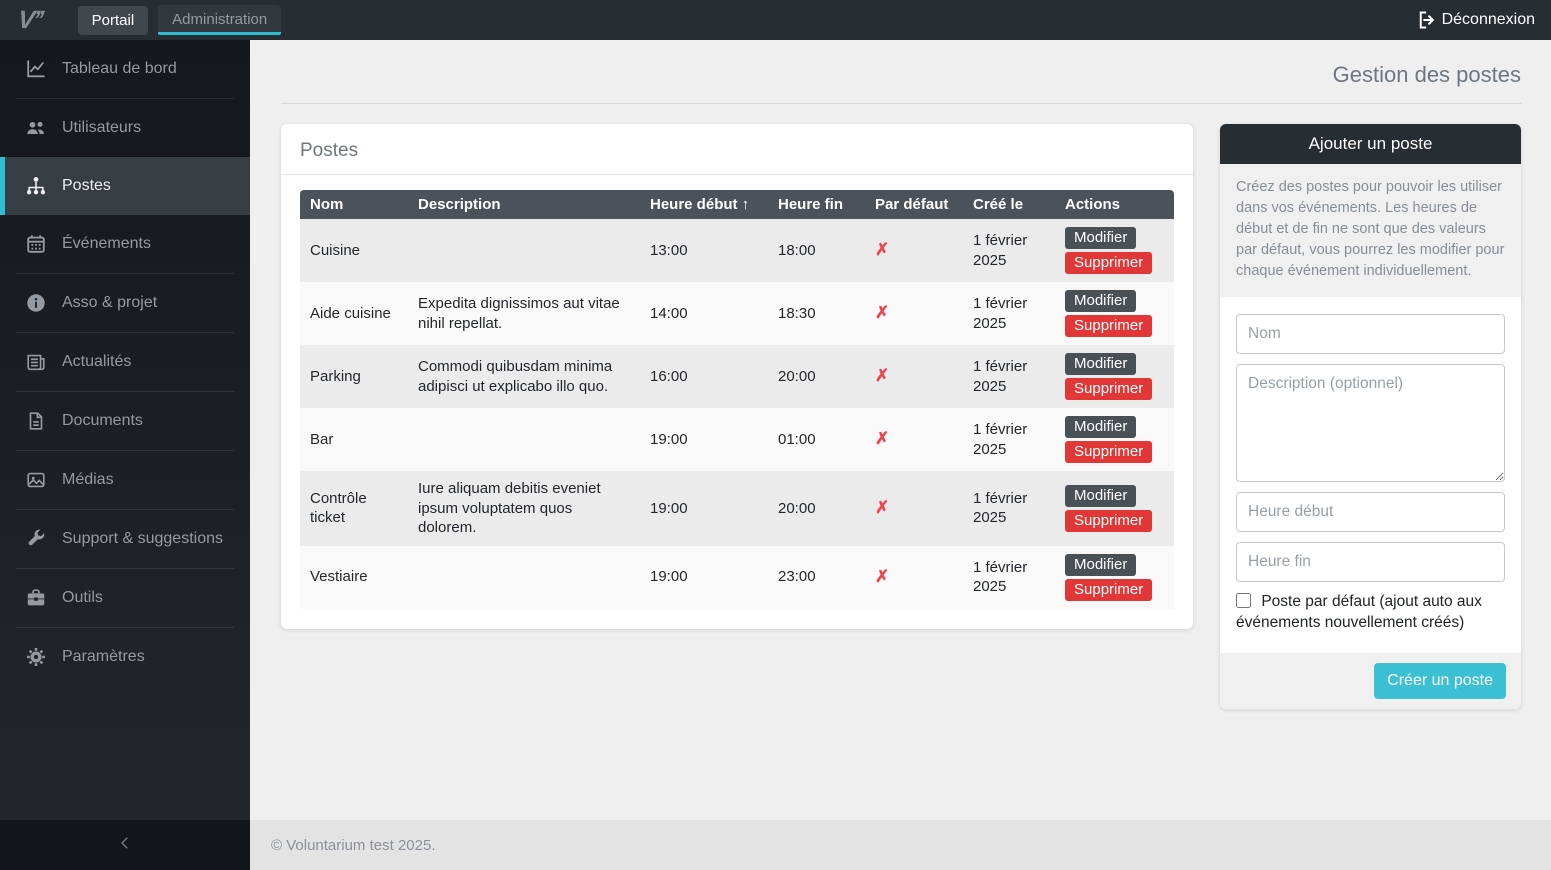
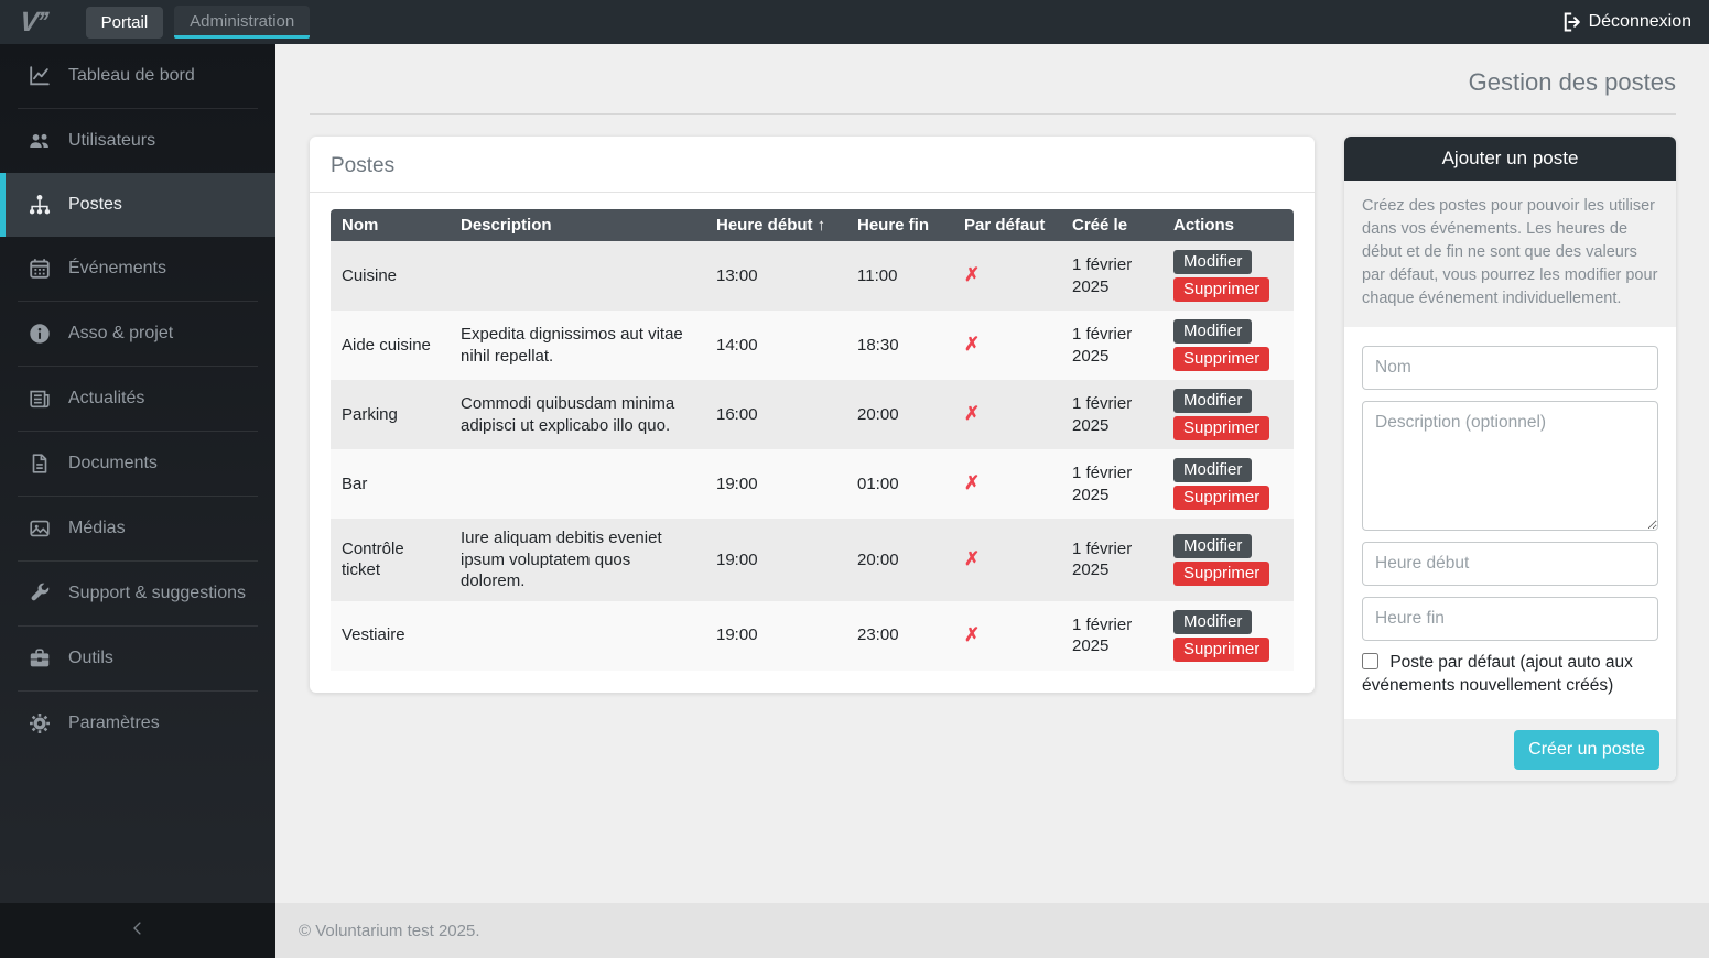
  Portail
  Administration
  Déconnexion
  Tableau de bord
  Utilisateurs
  Postes
  Événements
  Asso & projet
  Actualités
  Documents
  Médias
  Support & suggestions
  Outils
  Paramètres
  Gestion des postes
  Postes
  Nom	Description	Heure début ↑	Heure fin	Par défaut	Créé le	Actions
- Cuisine		13:00	18:00	✗	1 février 2025	Modifier Supprimer
+ Cuisine		13:00	11:00	✗	1 février 2025	Modifier Supprimer
  Aide cuisine	Expedita dignissimos aut vitae nihil repellat.	14:00	18:30	✗	1 février 2025	Modifier Supprimer
  Parking	Commodi quibusdam minima adipisci ut explicabo illo quo.	16:00	20:00	✗	1 février 2025	Modifier Supprimer
  Bar		19:00	01:00	✗	1 février 2025	Modifier Supprimer
  Contrôle ticket	Iure aliquam debitis eveniet ipsum voluptatem quos dolorem.	19:00	20:00	✗	1 février 2025	Modifier Supprimer
  Vestiaire		19:00	23:00	✗	1 février 2025	Modifier Supprimer
  Ajouter un poste
  Créez des postes pour pouvoir les utiliser dans vos événements. Les heures de début et de fin ne sont que des valeurs par défaut, vous pourrez les modifier pour chaque événement individuellement.
  Nom
  Description (optionnel)
  Heure début Heure fin
  Poste par défaut (ajout auto aux événements nouvellement créés)
  Créer un poste
  © Voluntarium test 2025.
